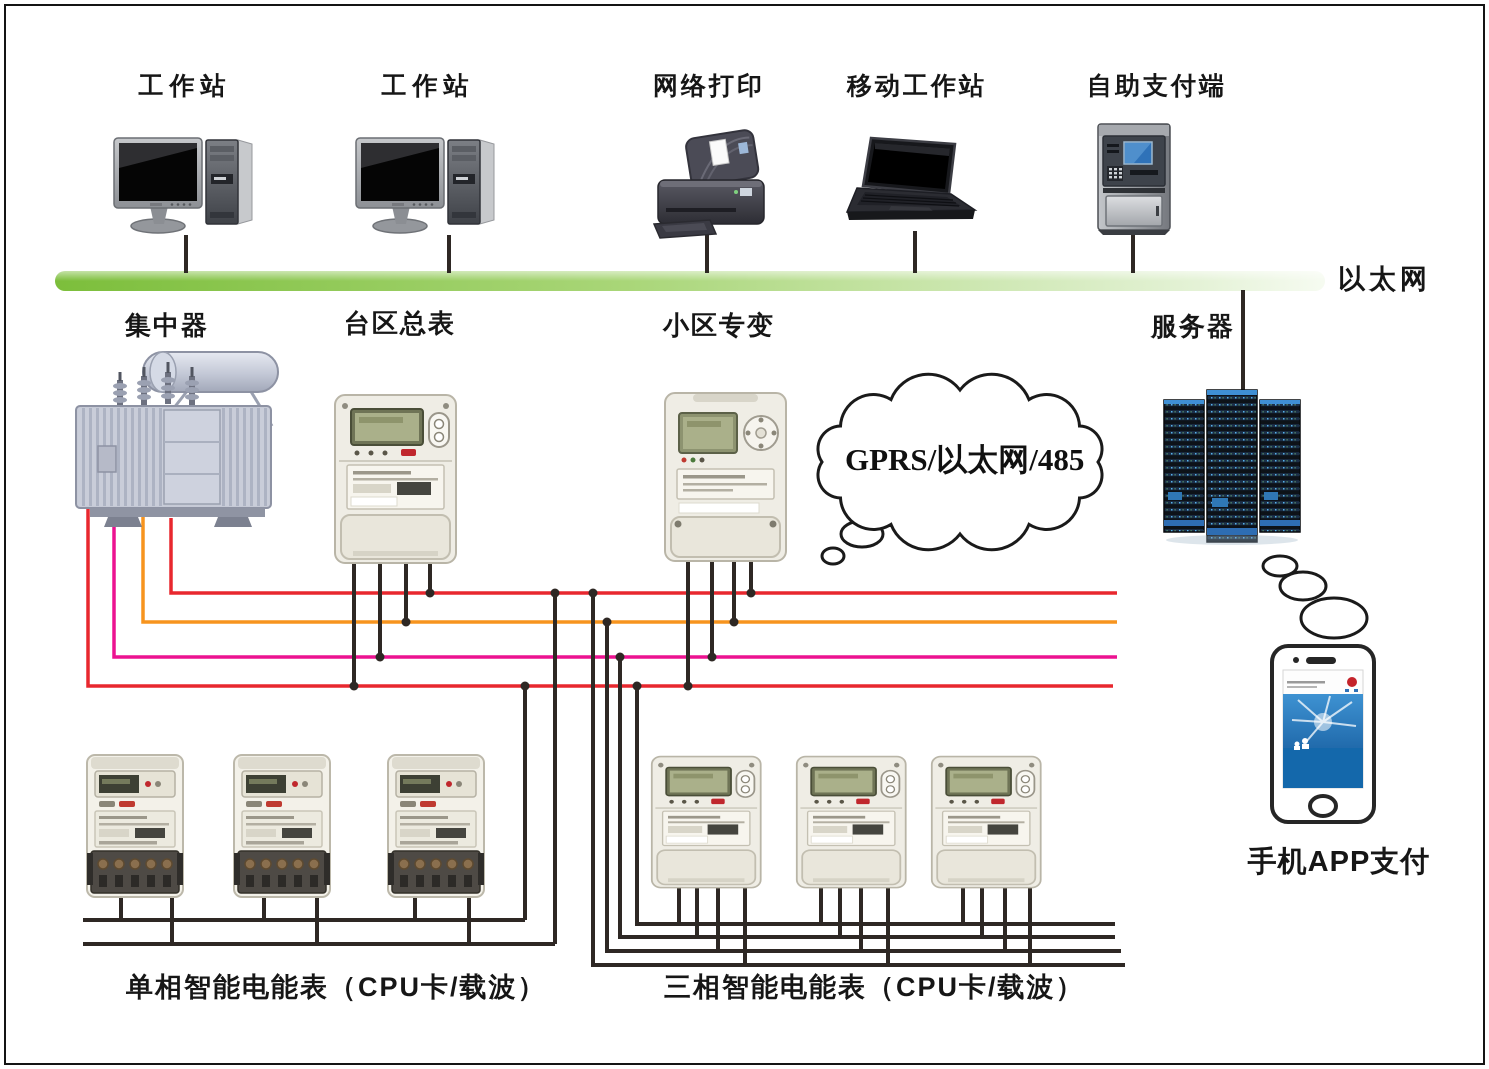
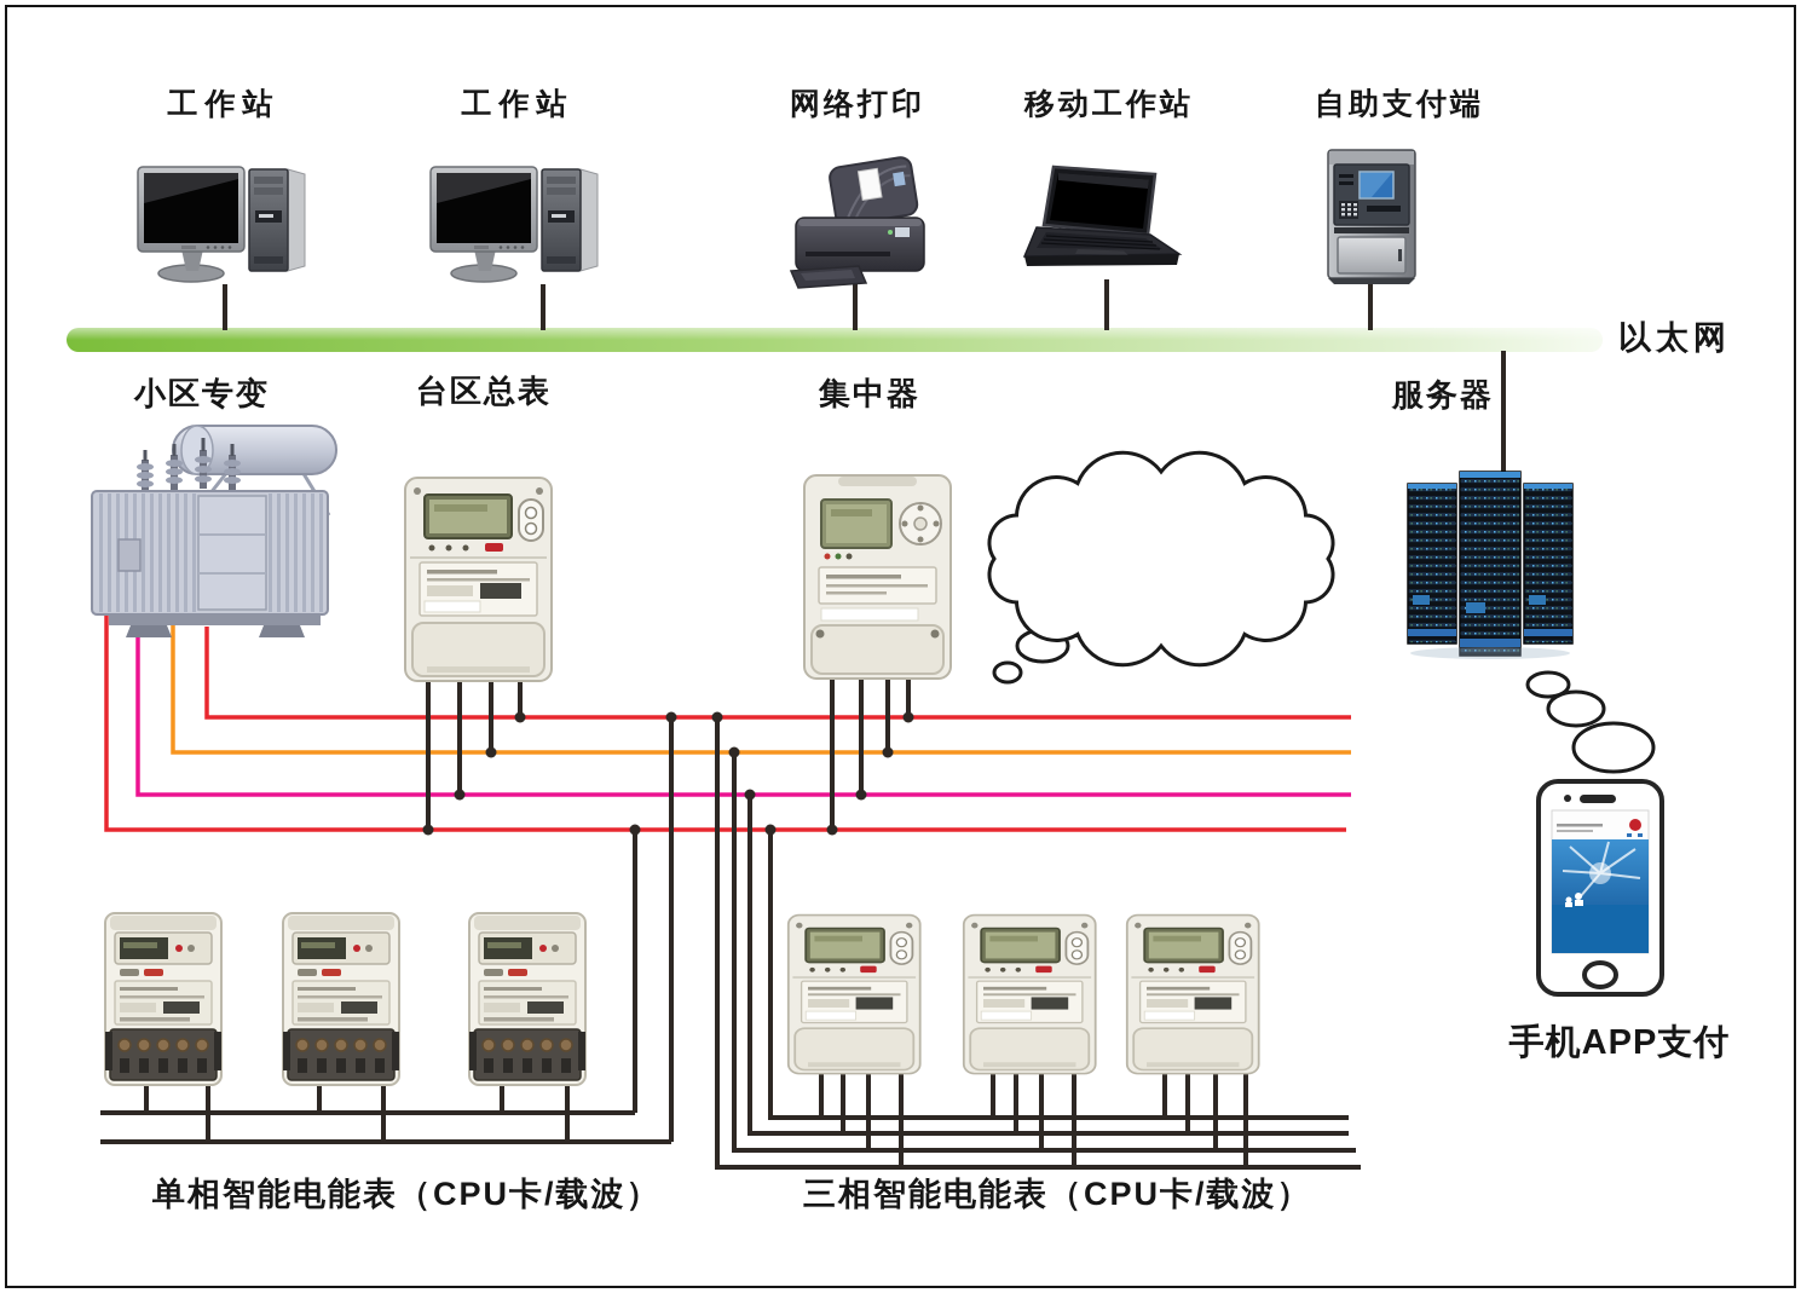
  工作站
  工作站
  网络打印
  移动工作站
  自助支付端
  以太网
- 集中器
+ 小区专变
  台区总表
- 小区专变
+ 集中器
  服务器
- GPRS/以太网/485
  手机APP支付
  单相智能电能表（CPU卡/载波）
  三相智能电能表（CPU卡/载波）
